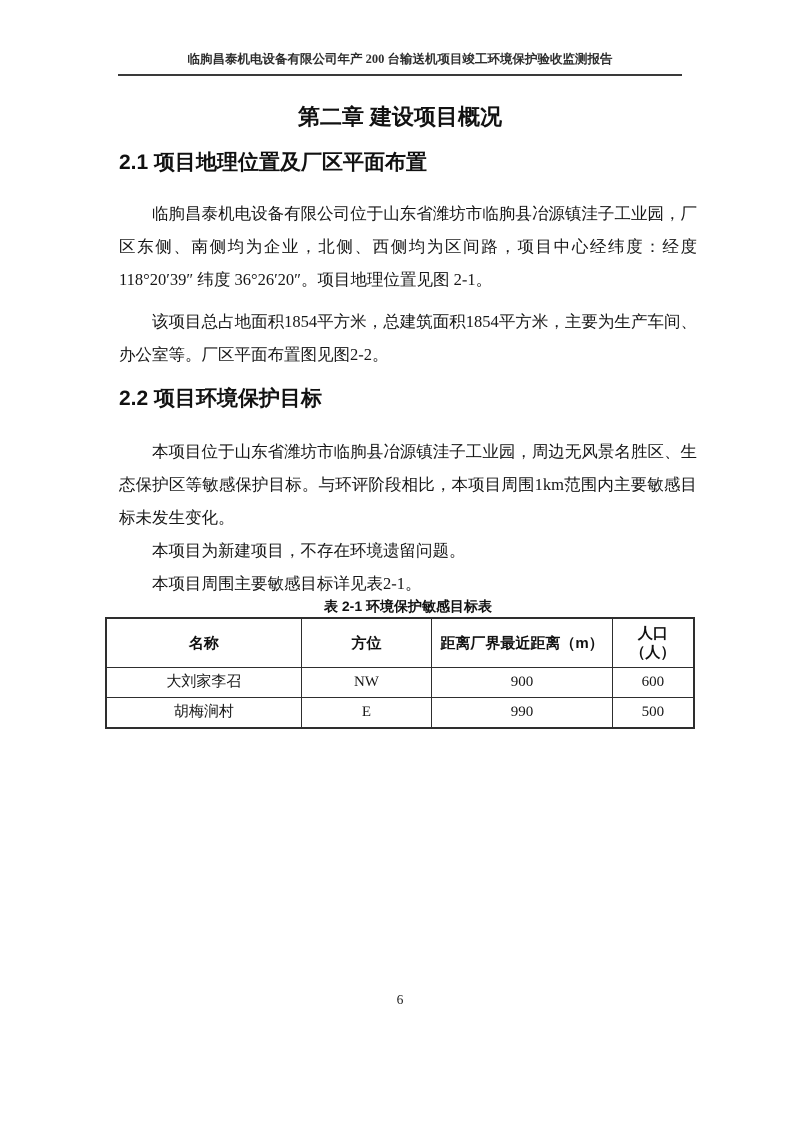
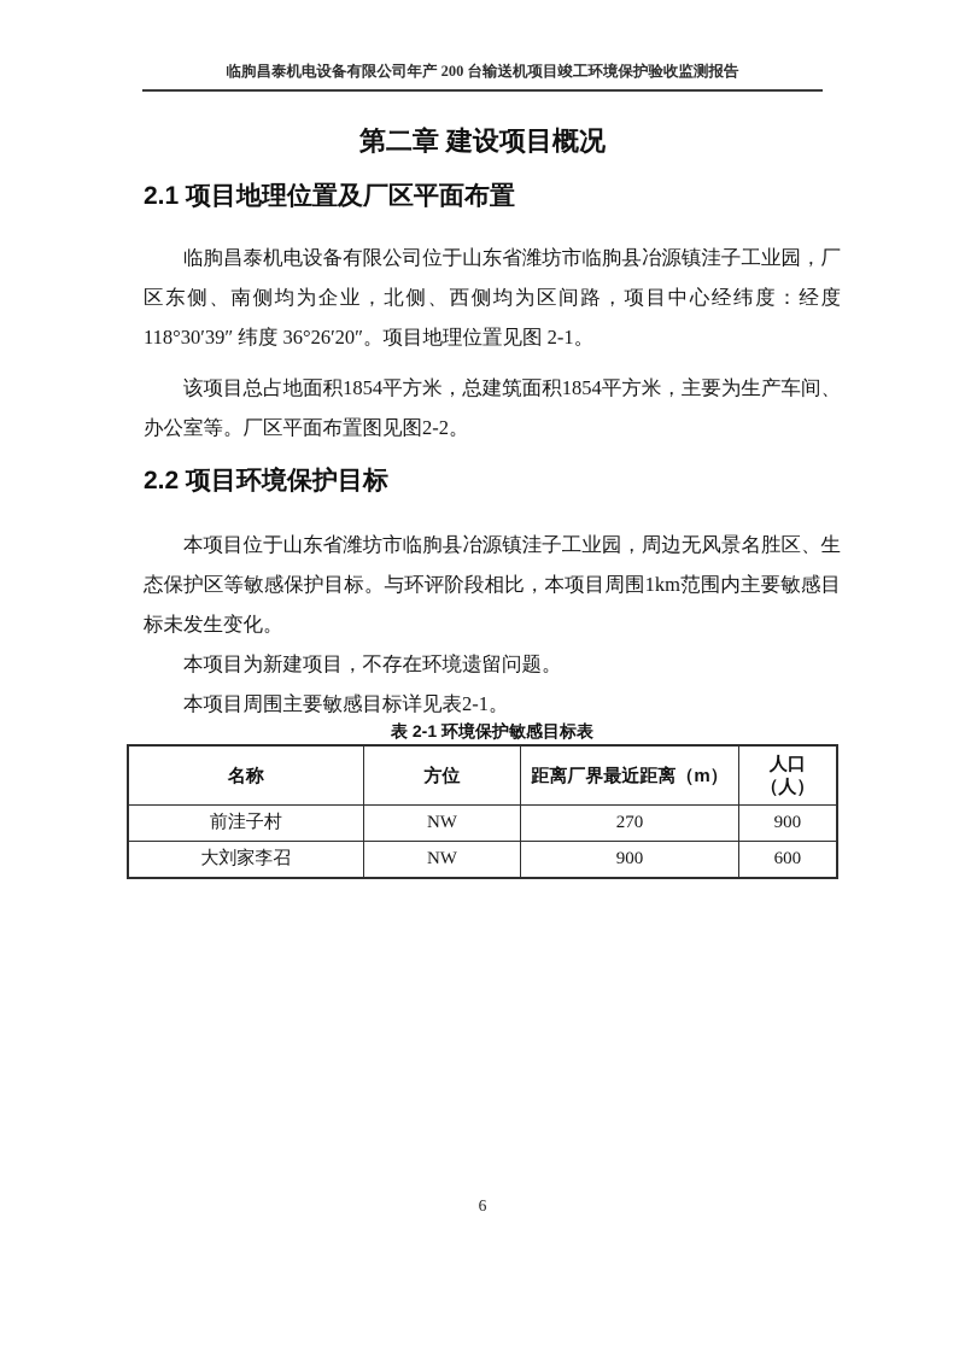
  临朐昌泰机电设备有限公司年产 200 台输送机项目竣工环境保护验收监测报告
  第二章 建设项目概况
  2.1 项目地理位置及厂区平面布置
- 临朐昌泰机电设备有限公司位于山东省潍坊市临朐县冶源镇洼子工业园，厂区东侧、南侧均为企业，北侧、西侧均为区间路，项目中心经纬度：经度 118°20′39″ 纬度 36°26′20″。项目地理位置见图 2-1。
+ 临朐昌泰机电设备有限公司位于山东省潍坊市临朐县冶源镇洼子工业园，厂区东侧、南侧均为企业，北侧、西侧均为区间路，项目中心经纬度：经度 118°30′39″ 纬度 36°26′20″。项目地理位置见图 2-1。
  该项目总占地面积1854平方米，总建筑面积1854平方米，主要为生产车间、办公室等。厂区平面布置图见图2-2。
  2.2 项目环境保护目标
  本项目位于山东省潍坊市临朐县冶源镇洼子工业园，周边无风景名胜区、生态保护区等敏感保护目标。与环评阶段相比，本项目周围1km范围内主要敏感目标未发生变化。
  本项目为新建项目，不存在环境遗留问题。
  本项目周围主要敏感目标详见表2-1。
  表 2-1 环境保护敏感目标表
  名称	方位	距离厂界最近距离（m）	人口（人）
+ 前洼子村	NW	270	900
  大刘家李召	NW	900	600
- 胡梅涧村	E	990	500
  6
